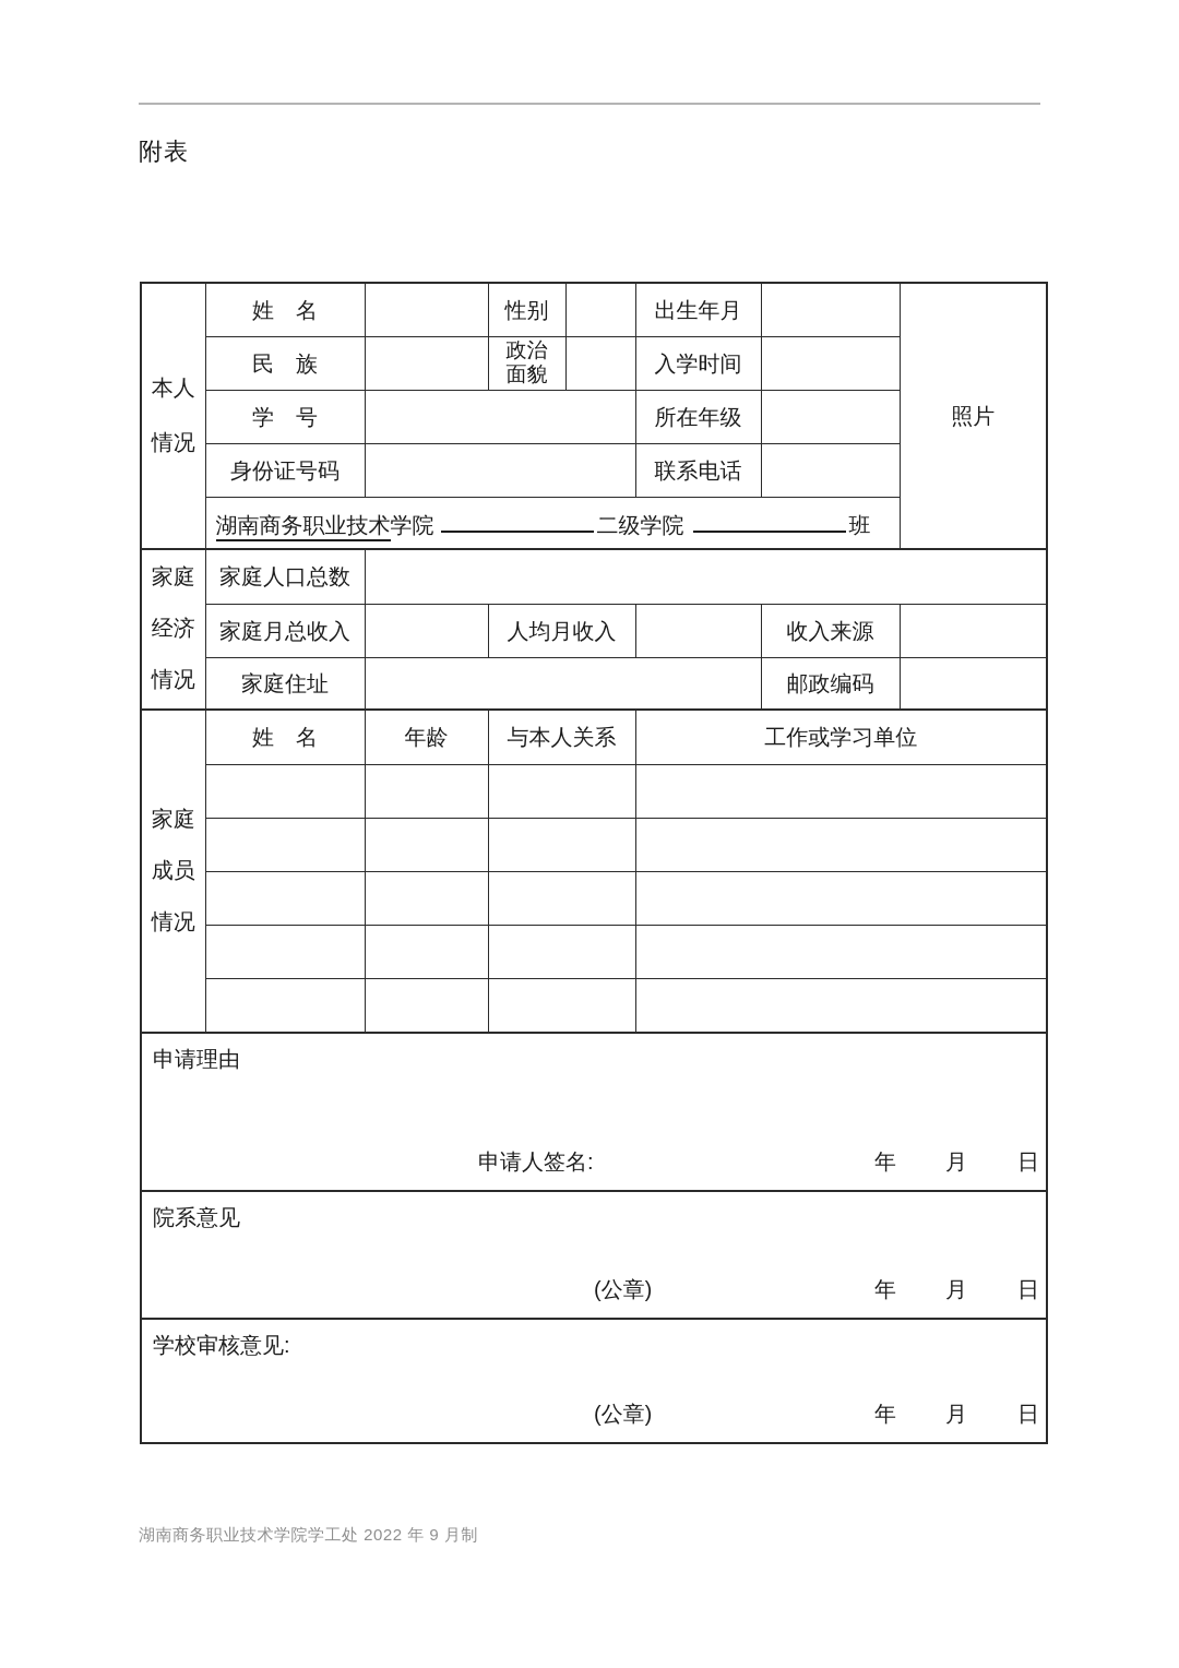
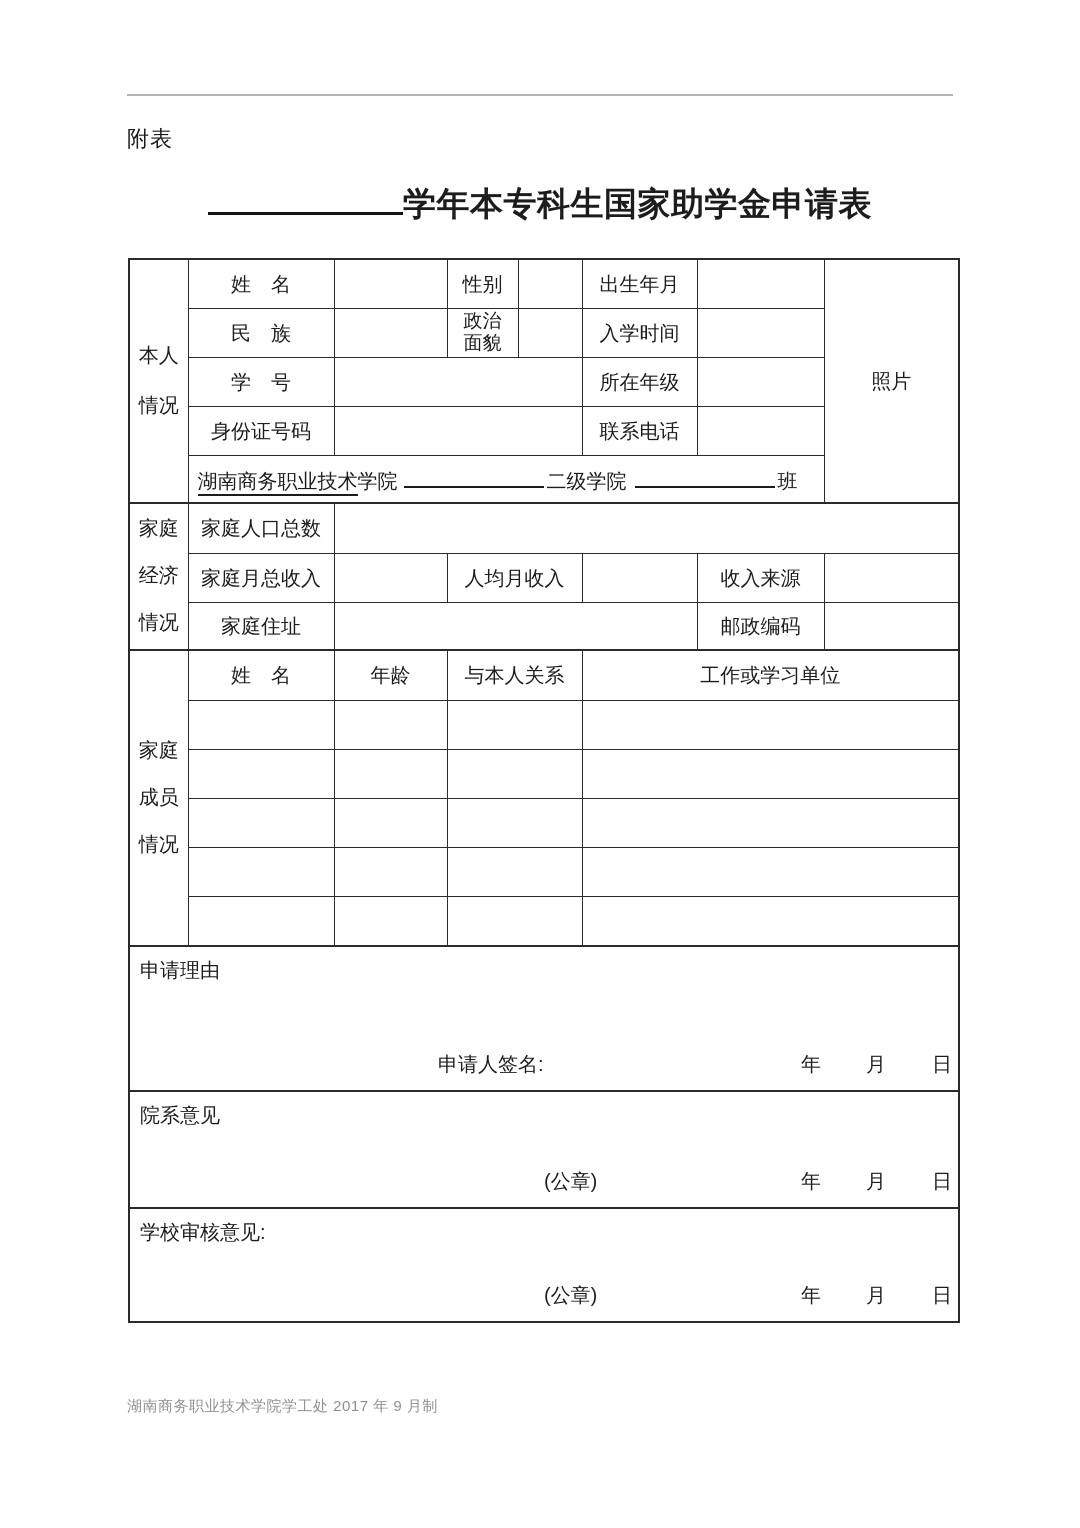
  附表
+ 学年本专科生国家助学金申请表
  本人 情况	姓 名		性别		出生年月		照片
  民 族		政治 面貌		入学时间
  学 号		所在年级
  身份证号码		联系电话
  湖南商务职业技术学院 二级学院 班
  家庭 经济 情况	家庭人口总数
  家庭月总收入		人均月收入		收入来源
  家庭住址		邮政编码
  家庭 成员 情况	姓 名	年龄	与本人关系	工作或学习单位
  申请理由 申请人签名: 年 月 日
  院系意见 (公章) 年 月 日
  学校审核意见: (公章) 年 月 日
- 湖南商务职业技术学院学工处 2022 年 9 月制
+ 湖南商务职业技术学院学工处 2017 年 9 月制
